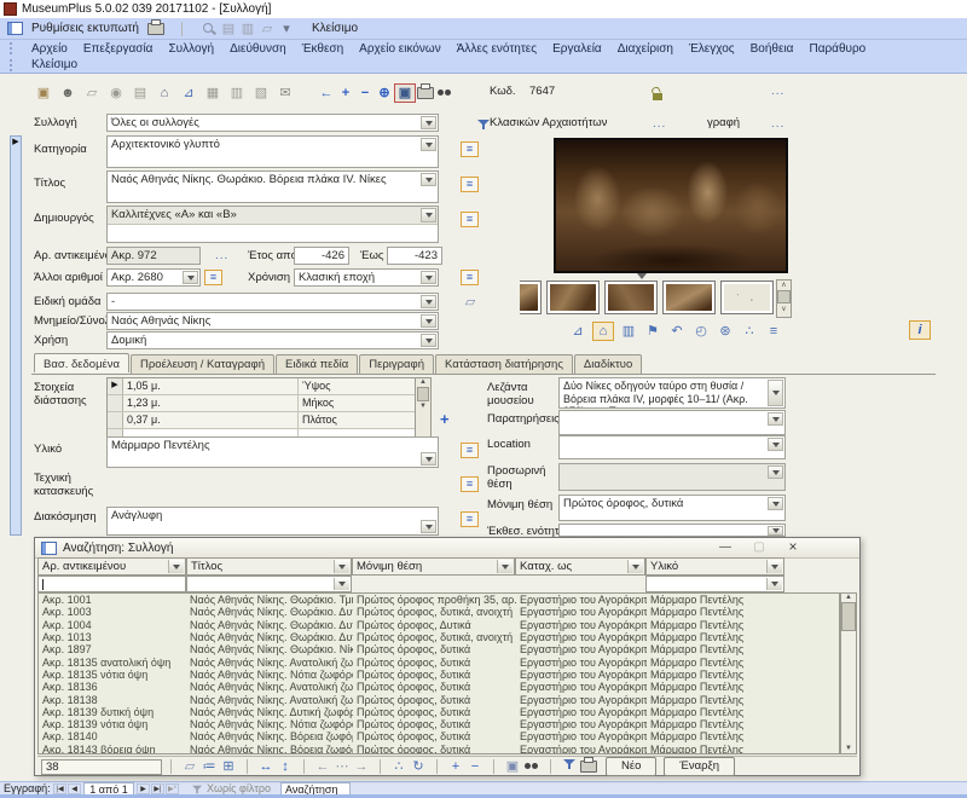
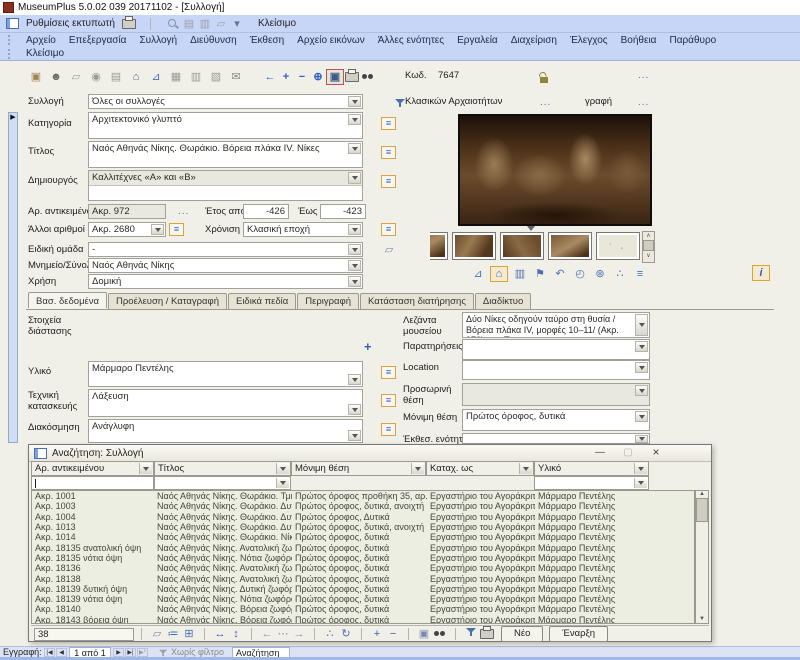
  MuseumPlus 5.0.02 039 20171102 - [Συλλογή]
  Ρυθμίσεις εκτυπωτή
  ▤ ▥ ▱ ▾
  Κλείσιμο
  Αρχείο
  Επεξεργασία
  Συλλογή
  Διεύθυνση
  Έκθεση
  Αρχείο εικόνων
  Άλλες ενότητες
  Εργαλεία
  Διαχείριση
  Έλεγχος
  Βοήθεια
  Παράθυρο
  Κλείσιμο
  ▣
  ☻
  ▱
  ◉
  ▤
  ⌂
  ⊿
  ▦
  ▥
  ▧
  ✉
  ←
  +
  −
  ⊕
  ▣
  Κωδ.
  7647
  ...
  Κλασικών Αρχαιοτήτων
  ...
  γραφή
  ...
  Συλλογή
  Όλες οι συλλογές
  Κατηγορία
  Αρχιτεκτονικό γλυπτό
  Τίτλος
  Ναός Αθηνάς Νίκης. Θωράκιο. Βόρεια πλάκα IV. Νίκες
  Δημιουργός
  Καλλιτέχνες «Α» και «Β»
  Αρ. αντικειμέν
  Ακρ. 972
  ...
  Έτος απ
  -426
  Έως
  -423
  Άλλοι αριθμοί
  Ακρ. 2680
  Χρόνιση
  Κλασική εποχή
  Ειδική ομάδα
  -
  ▱
  Μνημείο/Σύνο
  Ναός Αθηνάς Νίκης
  Χρήση
  Δομική
  ⊿
  ⌂
  ▥
  ⚑
  ↶
  ◴
  ⊛
  ∴
  ≡
  i
  Βασ. δεδομένα
  Προέλευση / Καταγραφή
  Ειδικά πεδία
  Περιγραφή
  Κατάσταση διατήρησης
  Διαδίκτυο
  Στοιχεία διάστασης
- 1,05 μ.
- Ύψος
- 1,23 μ.
- Μήκος
- 0,37 μ.
- Πλάτος
  +
  Υλικό
  Μάρμαρο Πεντέλης
  Τεχνική κατασκευής
+ Λάξευση
  Διακόσμηση
  Ανάγλυφη
  Λεζάντα μουσείου
  Δύο Νίκες οδηγούν ταύρο στη θυσία / Βόρεια πλάκα IV, μορφές 10–11/ (Ακρ.
  Παρατηρήσεις
  Location
  Προσωρινή θέση
  Μόνιμη θέση
  Πρώτος όροφος, δυτικά
  Έκθεσ. ενότητ
  Αναζήτηση: Συλλογή
  —
  ▢
  ×
  Αρ. αντικειμένου
  Τίτλος
  Μόνιμη θέση
  Καταχ. ως
  Υλικό
  Ακρ. 1001
  Ναός Αθηνάς Νίκης. Θωράκιο. Τμ
  Πρώτος όροφος προθήκη 35, αρ.
  Εργαστήριο του Αγοράκριτ
  Μάρμαρο Πεντέλης
  Ακρ. 1003
  Ναός Αθηνάς Νίκης. Θωράκιο. Δυ
  Πρώτος όροφος, δυτικά, ανοιχτή
  Εργαστήριο του Αγοράκριτ
  Μάρμαρο Πεντέλης
  Ακρ. 1004
  Ναός Αθηνάς Νίκης. Θωράκιο. Δυ
  Πρώτος όροφος, Δυτικά
  Εργαστήριο του Αγοράκριτ
  Μάρμαρο Πεντέλης
  Ακρ. 1013
  Ναός Αθηνάς Νίκης. Θωράκιο. Δυ
  Πρώτος όροφος, δυτικά, ανοιχτή
  Εργαστήριο του Αγοράκριτ
  Μάρμαρο Πεντέλης
- Ακρ. 1897
+ Ακρ. 1014
  Ναός Αθηνάς Νίκης. Θωράκιο. Νίκ
  Πρώτος όροφος, δυτικά
  Εργαστήριο του Αγοράκριτ
  Μάρμαρο Πεντέλης
  Ακρ. 18135 ανατολική όψη
  Ναός Αθηνάς Νίκης. Ανατολική ζω
  Πρώτος όροφος, δυτικά
  Εργαστήριο του Αγοράκριτ
  Μάρμαρο Πεντέλης
  Ακρ. 18135 νότια όψη
  Ναός Αθηνάς Νίκης. Νότια ζωφόρ
  Πρώτος όροφος, δυτικά
  Εργαστήριο του Αγοράκριτ
  Μάρμαρο Πεντέλης
  Ακρ. 18136
  Ναός Αθηνάς Νίκης. Ανατολική ζω
  Πρώτος όροφος, δυτικά
  Εργαστήριο του Αγοράκριτ
  Μάρμαρο Πεντέλης
  Ακρ. 18138
  Ναός Αθηνάς Νίκης. Ανατολική ζω
  Πρώτος όροφος, δυτικά
  Εργαστήριο του Αγοράκριτ
  Μάρμαρο Πεντέλης
  Ακρ. 18139 δυτική όψη
  Ναός Αθηνάς Νίκης. Δυτική ζωφόρ
  Πρώτος όροφος, δυτικά
  Εργαστήριο του Αγοράκριτ
  Μάρμαρο Πεντέλης
  Ακρ. 18139 νότια όψη
  Ναός Αθηνάς Νίκης. Νότια ζωφόρ
  Πρώτος όροφος, δυτικά
  Εργαστήριο του Αγοράκριτ
  Μάρμαρο Πεντέλης
  Ακρ. 18140
  Ναός Αθηνάς Νίκης. Βόρεια ζωφό
  Πρώτος όροφος, δυτικά
  Εργαστήριο του Αγοράκριτ
  Μάρμαρο Πεντέλης
  Ακρ. 18143 βόρεια όψη
  Ναός Αθηνάς Νίκης. Βόρεια ζωφό
  Πρώτος όροφος, δυτικά
  Εργαστήριο του Αγοράκριτ
  Μάρμαρο Πεντέλης
  38
  ▱
  ≔
  ⊞
  ↔
  ↕
  ←
  ⋯
  →
  ∴
  ↻
  +
  −
  ▣
  Νέο
  Έναρξη
  Εγγραφή:
  1 από 1
  Χωρίς φίλτρο
  Αναζήτηση
